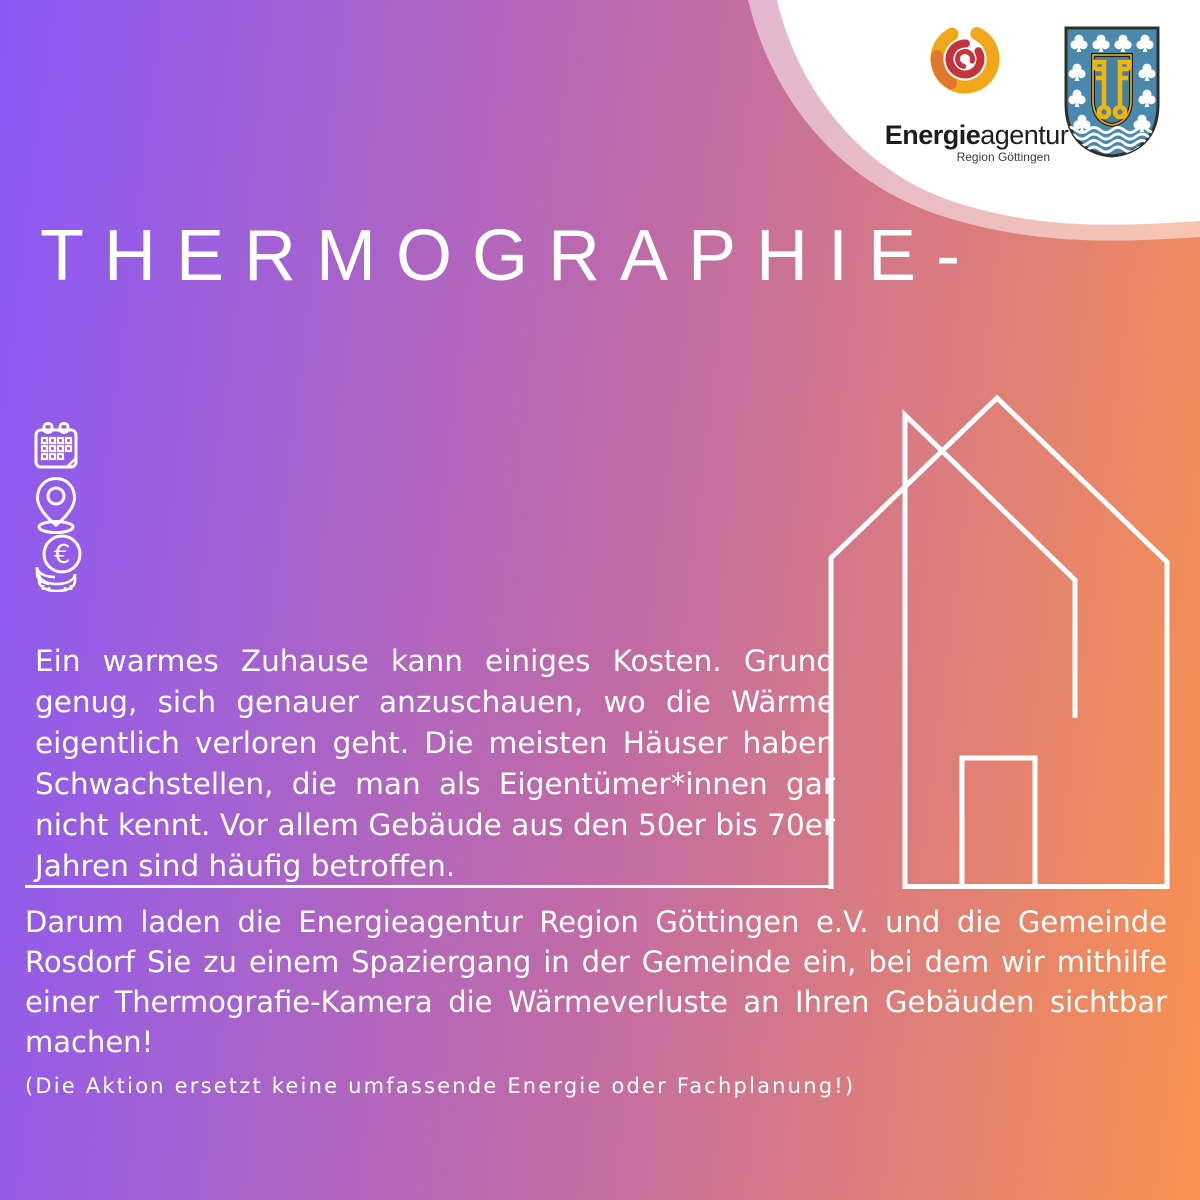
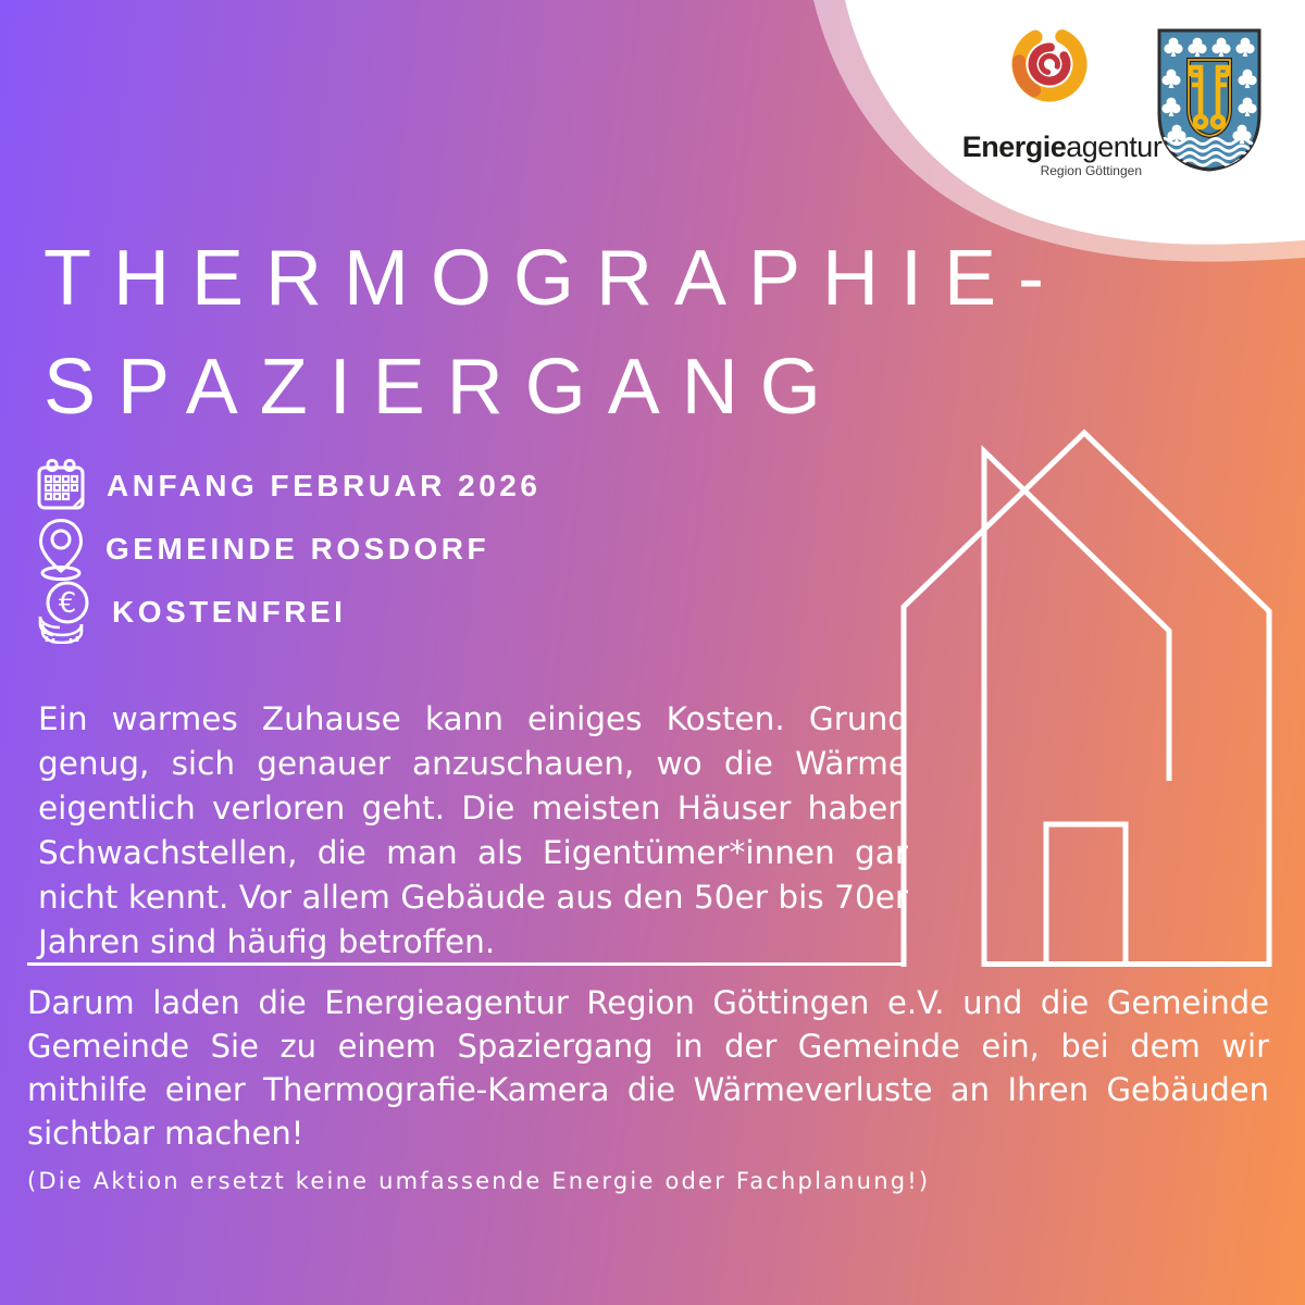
  Energieagentur
  Region Göttingen
  THERMOGRAPHIE-
+ SPAZIERGANG
+ ANFANG FEBRUAR 2026
+ GEMEINDE ROSDORF
  €
+ KOSTENFREI
  Ein warmes Zuhause kann einiges Kosten. Grund genug, sich genauer anzuschauen, wo die Wärme eigentlich verloren geht. Die meisten Häuser haben Schwachstellen, die man als Eigentümer*innen ga nicht kennt. Vor allem Gebäude aus den 50er bis 70e Jahren sind häufig betroffen.
- Darum laden die Energieagentur Region Göttingen e.V. und die Gemeinde Rosdorf Sie zu einem Spaziergang in der Gemeinde ein, bei dem wir mithilfe einer Thermografie-Kamera die Wärmeverluste an Ihren Gebäuden sichtbar machen!
+ Darum laden die Energieagentur Region Göttingen e.V. und die Gemeinde Gemeinde Sie zu einem Spaziergang in der Gemeinde ein, bei dem wir mithilfe einer Thermografie-Kamera die Wärmeverluste an Ihren Gebäuden sichtbar machen!
  (Die Aktion ersetzt keine umfassende Energie oder Fachplanung!)
